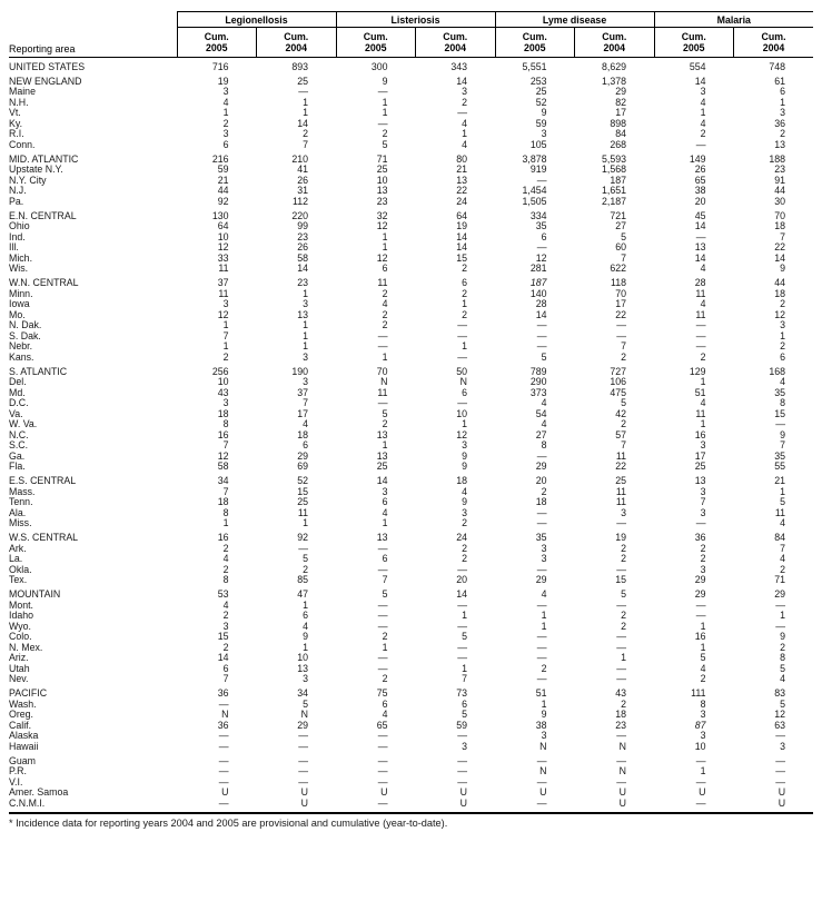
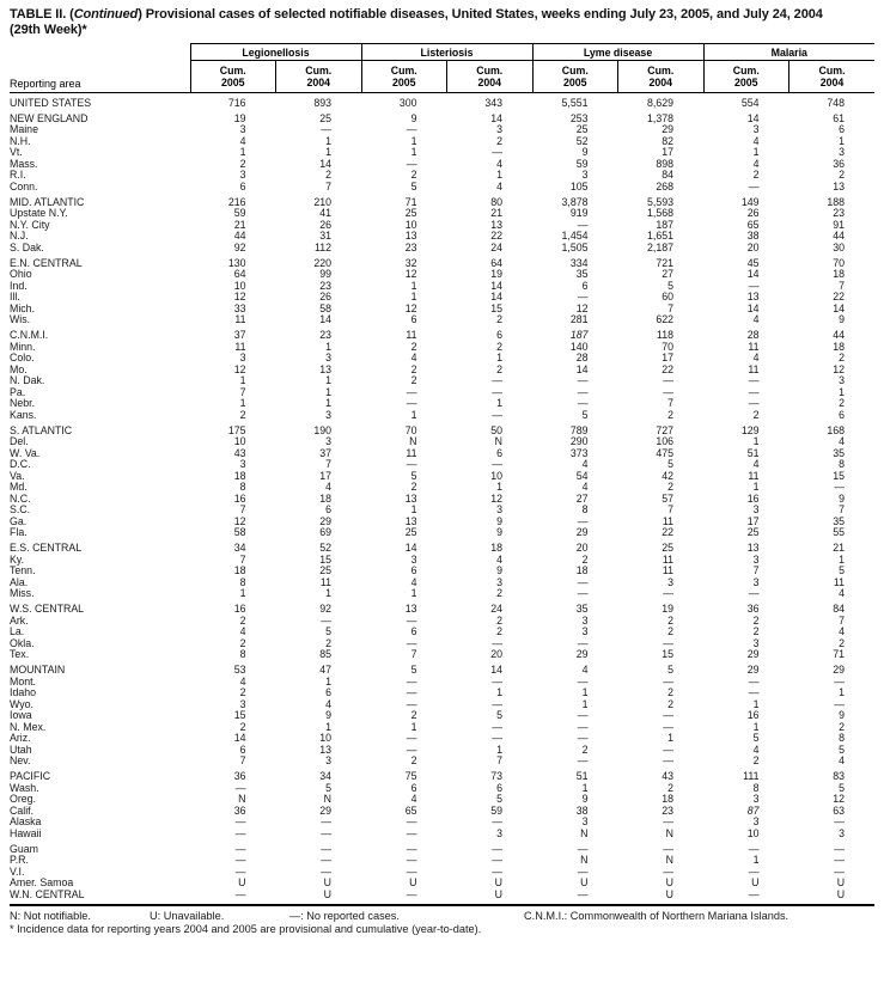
+ TABLE II. (Continued) Provisional cases of selected notifiable diseases, United States, weeks ending July 23, 2005, and July 24, 2004
+ (29th Week)*
  Reporting area	Legionellosis	Listeriosis	Lyme disease	Malaria
  Cum.2005	Cum.2004	Cum.2005	Cum.2004	Cum.2005	Cum.2004	Cum.2005	Cum.2004
  UNITED STATES	716	893	300	343	5,551	8,629	554	748
  NEW ENGLAND	19	25	9	14	253	1,378	14	61
  Maine	3	—	—	3	25	29	3	6
  N.H.	4	1	1	2	52	82	4	1
  Vt.	1	1	1	—	9	17	1	3
- Ky.	2	14	—	4	59	898	4	36
+ Mass.	2	14	—	4	59	898	4	36
  R.I.	3	2	2	1	3	84	2	2
  Conn.	6	7	5	4	105	268	—	13
  MID. ATLANTIC	216	210	71	80	3,878	5,593	149	188
  Upstate N.Y.	59	41	25	21	919	1,568	26	23
  N.Y. City	21	26	10	13	—	187	65	91
  N.J.	44	31	13	22	1,454	1,651	38	44
- Pa.	92	112	23	24	1,505	2,187	20	30
+ S. Dak.	92	112	23	24	1,505	2,187	20	30
  E.N. CENTRAL	130	220	32	64	334	721	45	70
  Ohio	64	99	12	19	35	27	14	18
  Ind.	10	23	1	14	6	5	—	7
  Ill.	12	26	1	14	—	60	13	22
  Mich.	33	58	12	15	12	7	14	14
  Wis.	11	14	6	2	281	622	4	9
- W.N. CENTRAL	37	23	11	6	187	118	28	44
+ C.N.M.I.	37	23	11	6	187	118	28	44
  Minn.	11	1	2	2	140	70	11	18
- Iowa	3	3	4	1	28	17	4	2
+ Colo.	3	3	4	1	28	17	4	2
  Mo.	12	13	2	2	14	22	11	12
  N. Dak.	1	1	2	—	—	—	—	3
- S. Dak.	7	1	—	—	—	—	—	1
+ Pa.	7	1	—	—	—	—	—	1
  Nebr.	1	1	—	1	—	7	—	2
  Kans.	2	3	1	—	5	2	2	6
- S. ATLANTIC	256	190	70	50	789	727	129	168
+ S. ATLANTIC	175	190	70	50	789	727	129	168
  Del.	10	3	N	N	290	106	1	4
- Md.	43	37	11	6	373	475	51	35
+ W. Va.	43	37	11	6	373	475	51	35
  D.C.	3	7	—	—	4	5	4	8
  Va.	18	17	5	10	54	42	11	15
- W. Va.	8	4	2	1	4	2	1	—
+ Md.	8	4	2	1	4	2	1	—
  N.C.	16	18	13	12	27	57	16	9
  S.C.	7	6	1	3	8	7	3	7
  Ga.	12	29	13	9	—	11	17	35
  Fla.	58	69	25	9	29	22	25	55
  E.S. CENTRAL	34	52	14	18	20	25	13	21
- Mass.	7	15	3	4	2	11	3	1
+ Ky.	7	15	3	4	2	11	3	1
  Tenn.	18	25	6	9	18	11	7	5
  Ala.	8	11	4	3	—	3	3	11
  Miss.	1	1	1	2	—	—	—	4
  W.S. CENTRAL	16	92	13	24	35	19	36	84
  Ark.	2	—	—	2	3	2	2	7
  La.	4	5	6	2	3	2	2	4
  Okla.	2	2	—	—	—	—	3	2
  Tex.	8	85	7	20	29	15	29	71
  MOUNTAIN	53	47	5	14	4	5	29	29
  Mont.	4	1	—	—	—	—	—	—
  Idaho	2	6	—	1	1	2	—	1
  Wyo.	3	4	—	—	1	2	1	—
- Colo.	15	9	2	5	—	—	16	9
+ Iowa	15	9	2	5	—	—	16	9
  N. Mex.	2	1	1	—	—	—	1	2
  Ariz.	14	10	—	—	—	1	5	8
  Utah	6	13	—	1	2	—	4	5
  Nev.	7	3	2	7	—	—	2	4
  PACIFIC	36	34	75	73	51	43	111	83
  Wash.	—	5	6	6	1	2	8	5
  Oreg.	N	N	4	5	9	18	3	12
  Calif.	36	29	65	59	38	23	87	63
  Alaska	—	—	—	—	3	—	3	—
  Hawaii	—	—	—	3	N	N	10	3
  Guam	—	—	—	—	—	—	—	—
  P.R.	—	—	—	—	N	N	1	—
  V.I.	—	—	—	—	—	—	—	—
  Amer. Samoa	U	U	U	U	U	U	U	U
- C.N.M.I.	—	U	—	U	—	U	—	U
+ W.N. CENTRAL	—	U	—	U	—	U	—	U
+ N: Not notifiable. U: Unavailable. —: No reported cases. C.N.M.I.: Commonwealth of Northern Mariana Islands.
  * Incidence data for reporting years 2004 and 2005 are provisional and cumulative (year-to-date).
